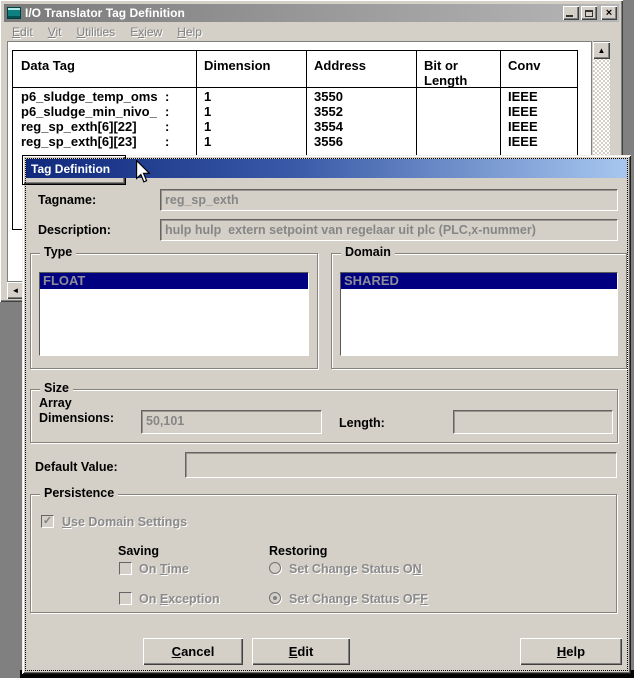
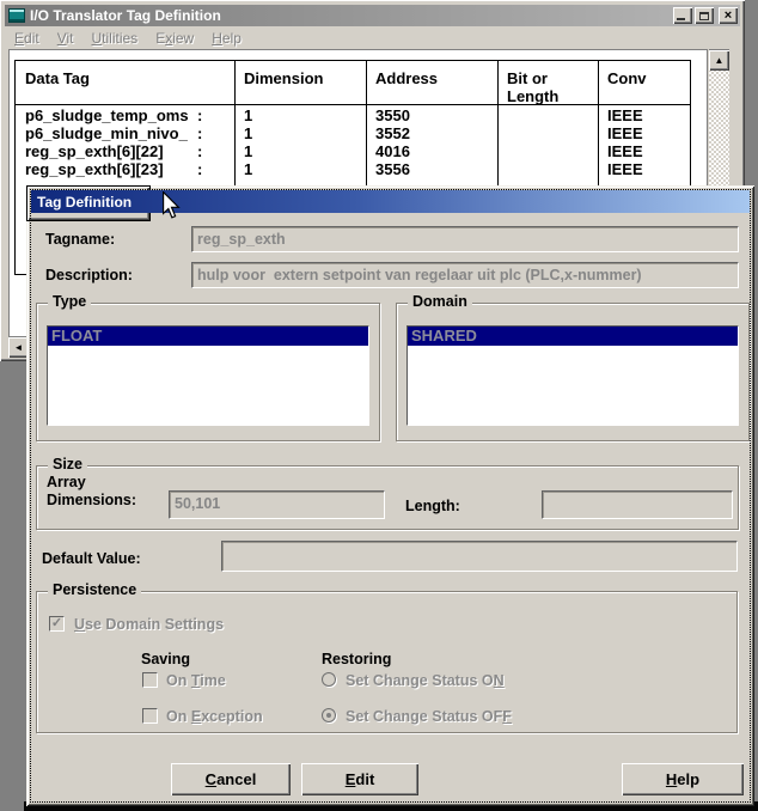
  I/O Translator Tag Definition
  ×
  Edit
  Vit
  Utilities
  Exiew
  Help
  ▲
  ◄
  Data Tag
  Dimension
  Address
  Bit or
  Length
  Conv
  p6_sludge_temp_oms
  :
  1
  3550
  IEEE
  p6_sludge_min_nivo_
  :
  1
  3552
  IEEE
  reg_sp_exth[6][22]
  :
  1
- 3554
+ 4016
  IEEE
  reg_sp_exth[6][23]
  :
  1
  3556
  IEEE
  Tag Definition
  Tagname:
  reg_sp_exth
  Description:
- hulp hulp extern setpoint van regelaar uit plc (PLC,x-nummer)
+ hulp voor extern setpoint van regelaar uit plc (PLC,x-nummer)
  Type
  FLOAT
  Domain
  SHARED
  Size
  Array
  Dimensions:
  50,101
  Length:
  Default Value:
  Persistence
  ✓
  Use Domain Settings
  Saving
  Restoring
  On Time
  On Exception
  Set Change Status ON
  Set Change Status OFF
  Cancel
  Edit
  Help
